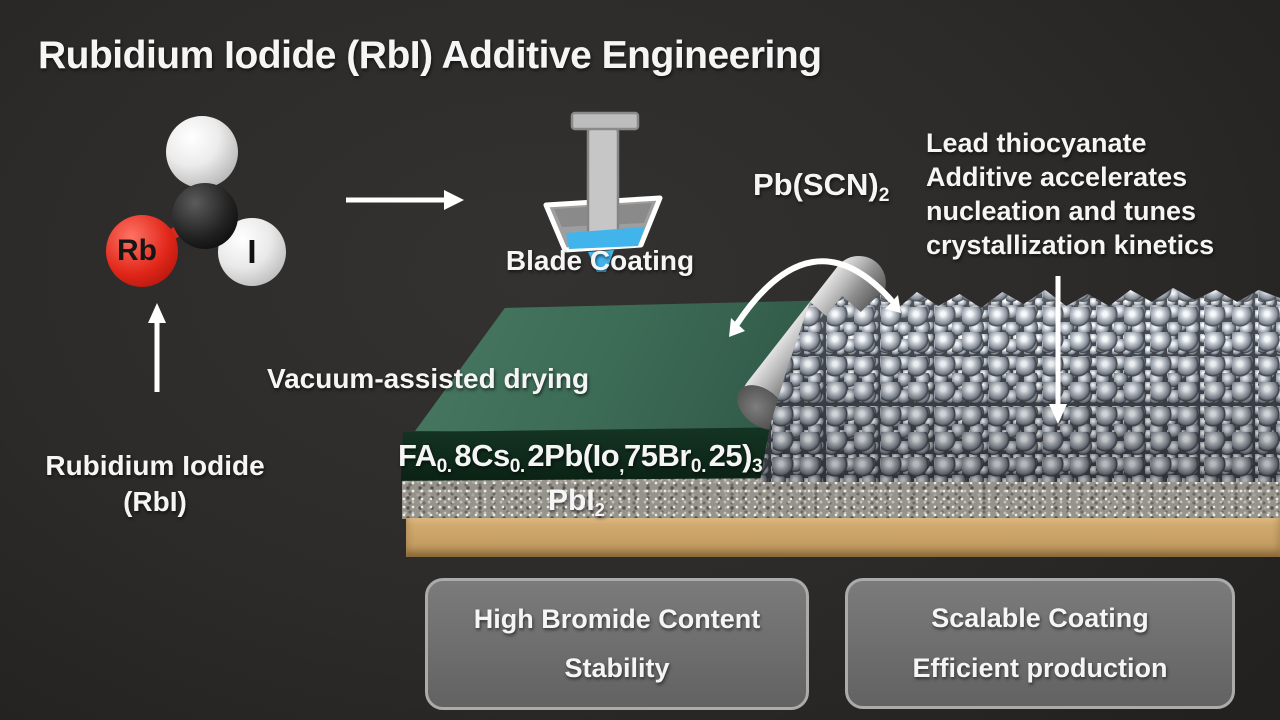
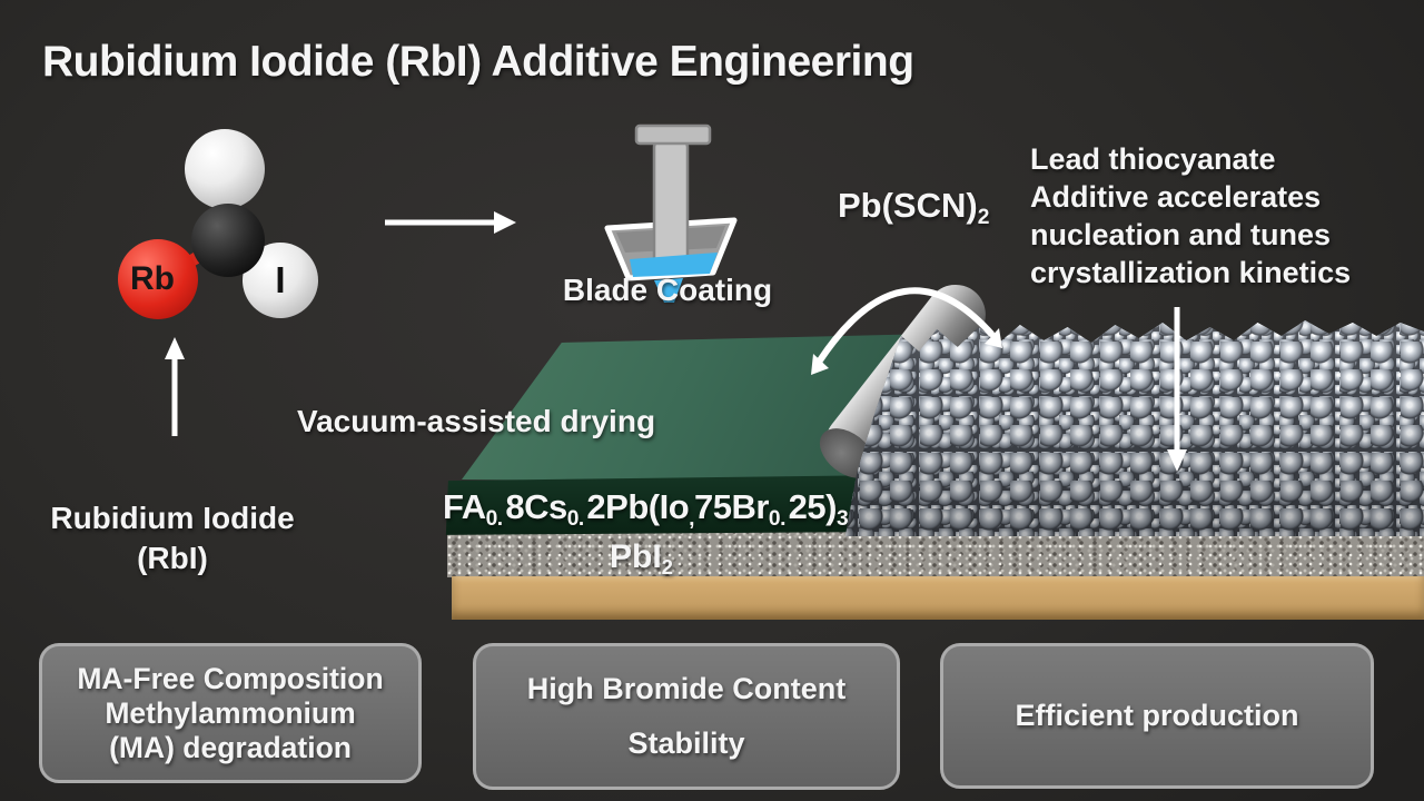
  Rubidium Iodide (RbI) Additive Engineering
  Rb
  I
  Rubidium Iodide
  (RbI)
  Blade Coating
  Vacuum-assisted drying
  Pb(SCN)2
  Lead thiocyanate
  Additive accelerates
  nucleation and tunes
  crystallization kinetics
  FA0.8Cs0.2Pb(Io,75Br0.25)3
  PbI2
+ MA-Free Composition
+ Methylammonium
+ (MA) degradation
  High Bromide Content
  Stability
- Scalable Coating
  Efficient production
